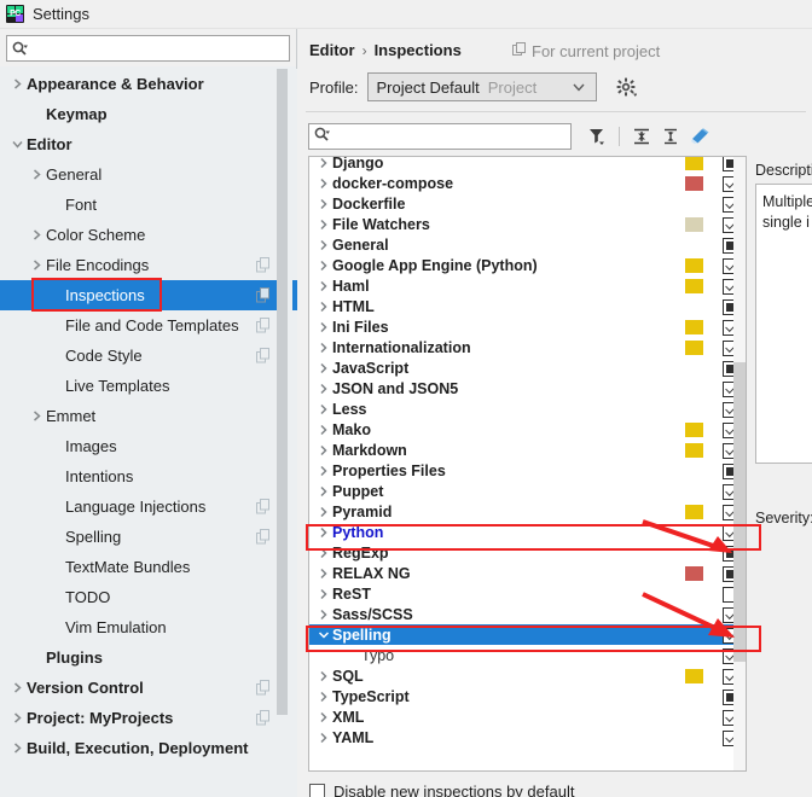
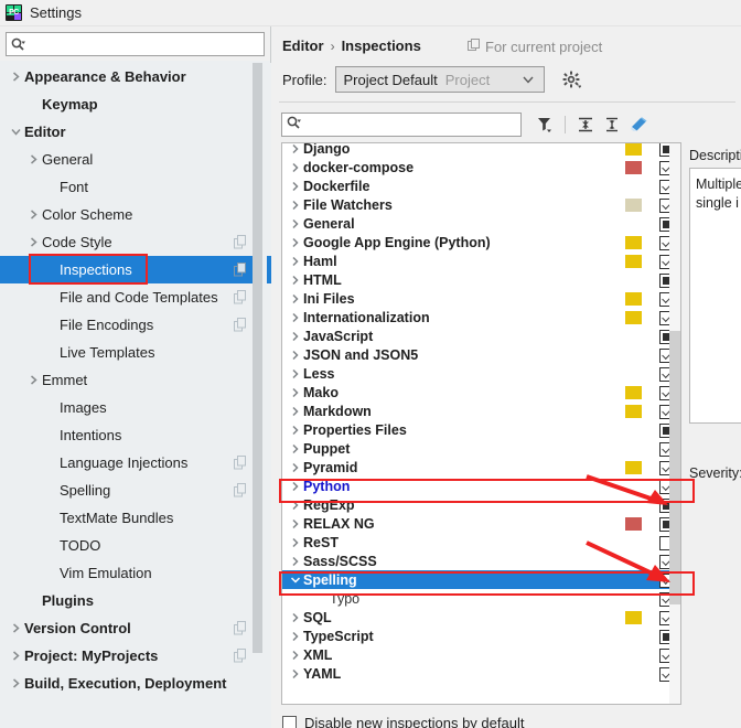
  Settings
  Appearance & Behavior
  Keymap
  Editor
  General
  Font
  Color Scheme
- File Encodings
+ Code Style
  Inspections
  File and Code Templates
- Code Style
+ File Encodings
  Live Templates
  Emmet
  Images
  Intentions
  Language Injections
  Spelling
  TextMate Bundles
  TODO
  Vim Emulation
  Plugins
  Version Control
  Project: MyProjects
  Build, Execution, Deployment
  Editor
  ›
  Inspections
  For current project
  Profile:
  Project Default
  Project
  Django
  docker-compose
  Dockerfile
  File Watchers
  General
  Google App Engine (Python)
  Haml
  HTML
  Ini Files
  Internationalization
  JavaScript
  JSON and JSON5
  Less
  Mako
  Markdown
  Properties Files
  Puppet
  Pyramid
  Python
  RegExp
  RELAX NG
  ReST
  Sass/SCSS
  Spelling
  Typo
  SQL
  TypeScript
  XML
  YAML
  Disable new inspections by default
  Descript
  Multiple
  single i
  Severity
